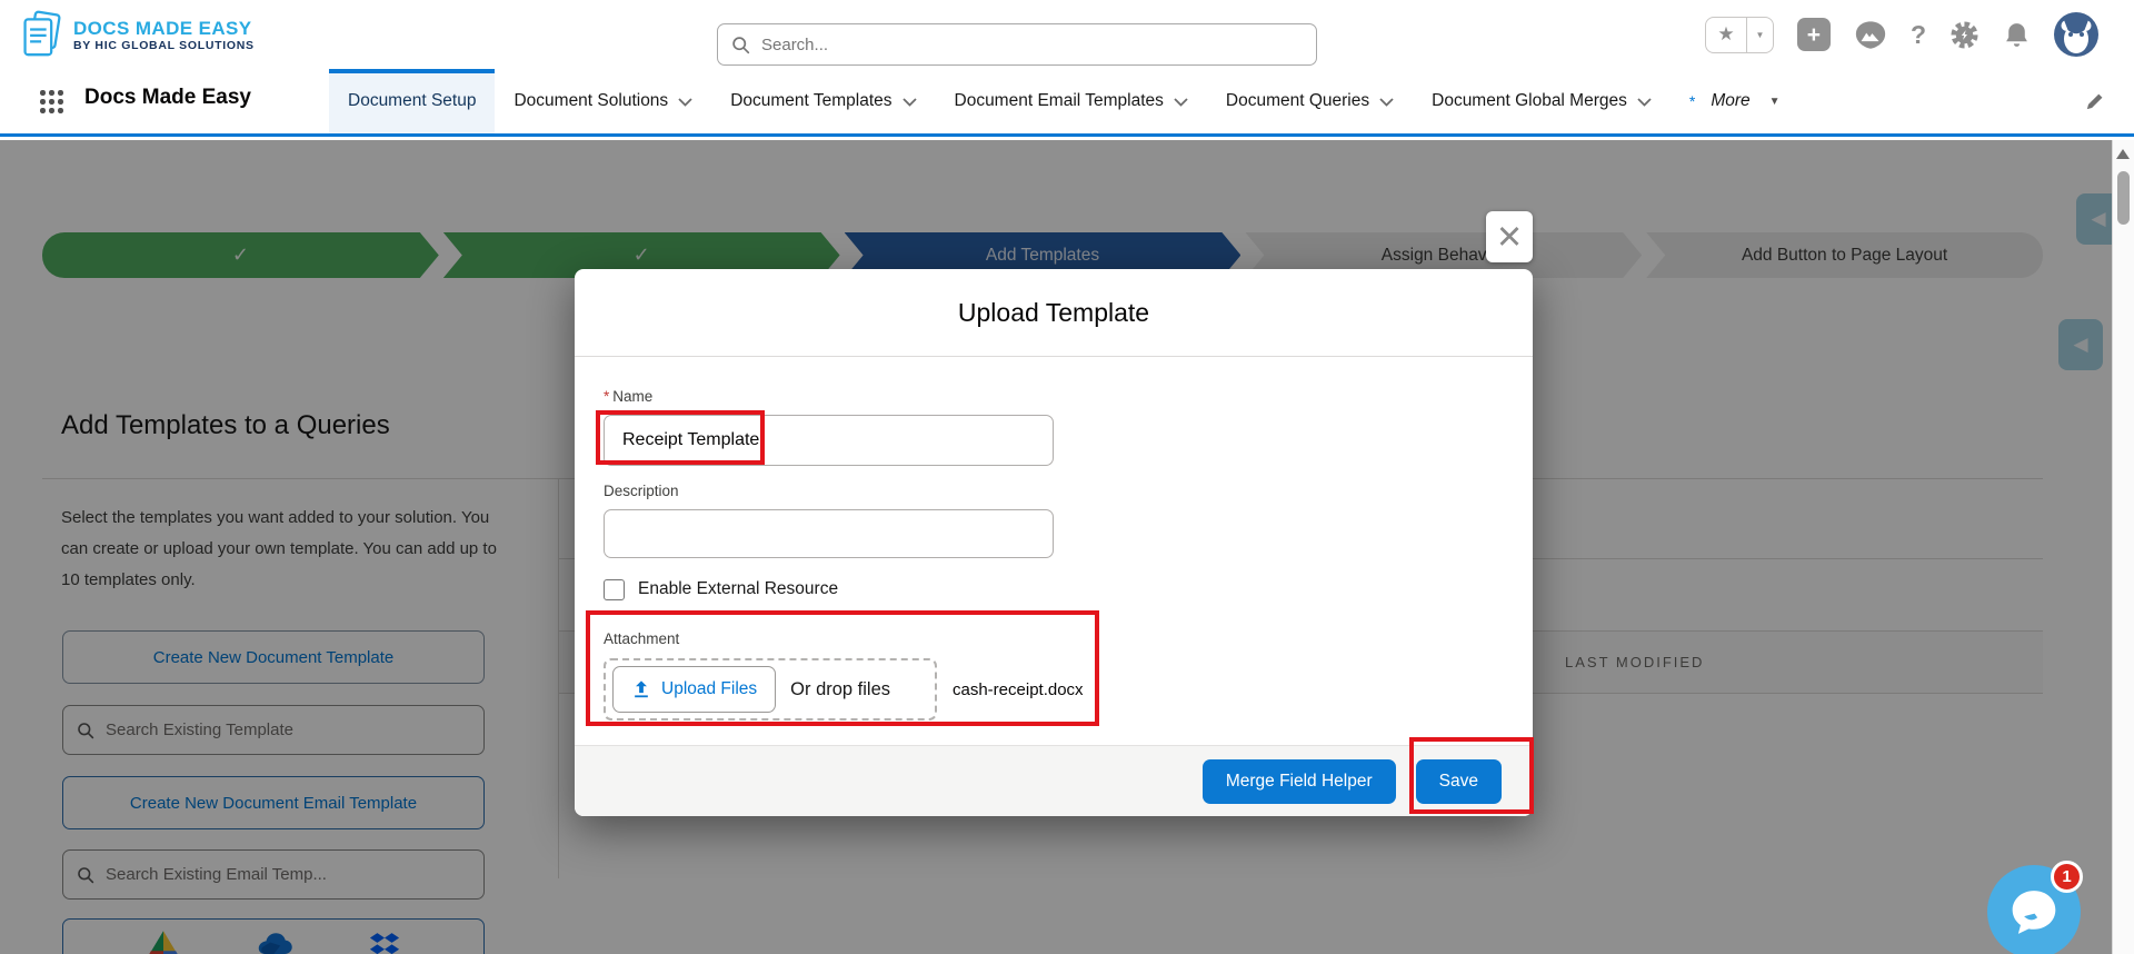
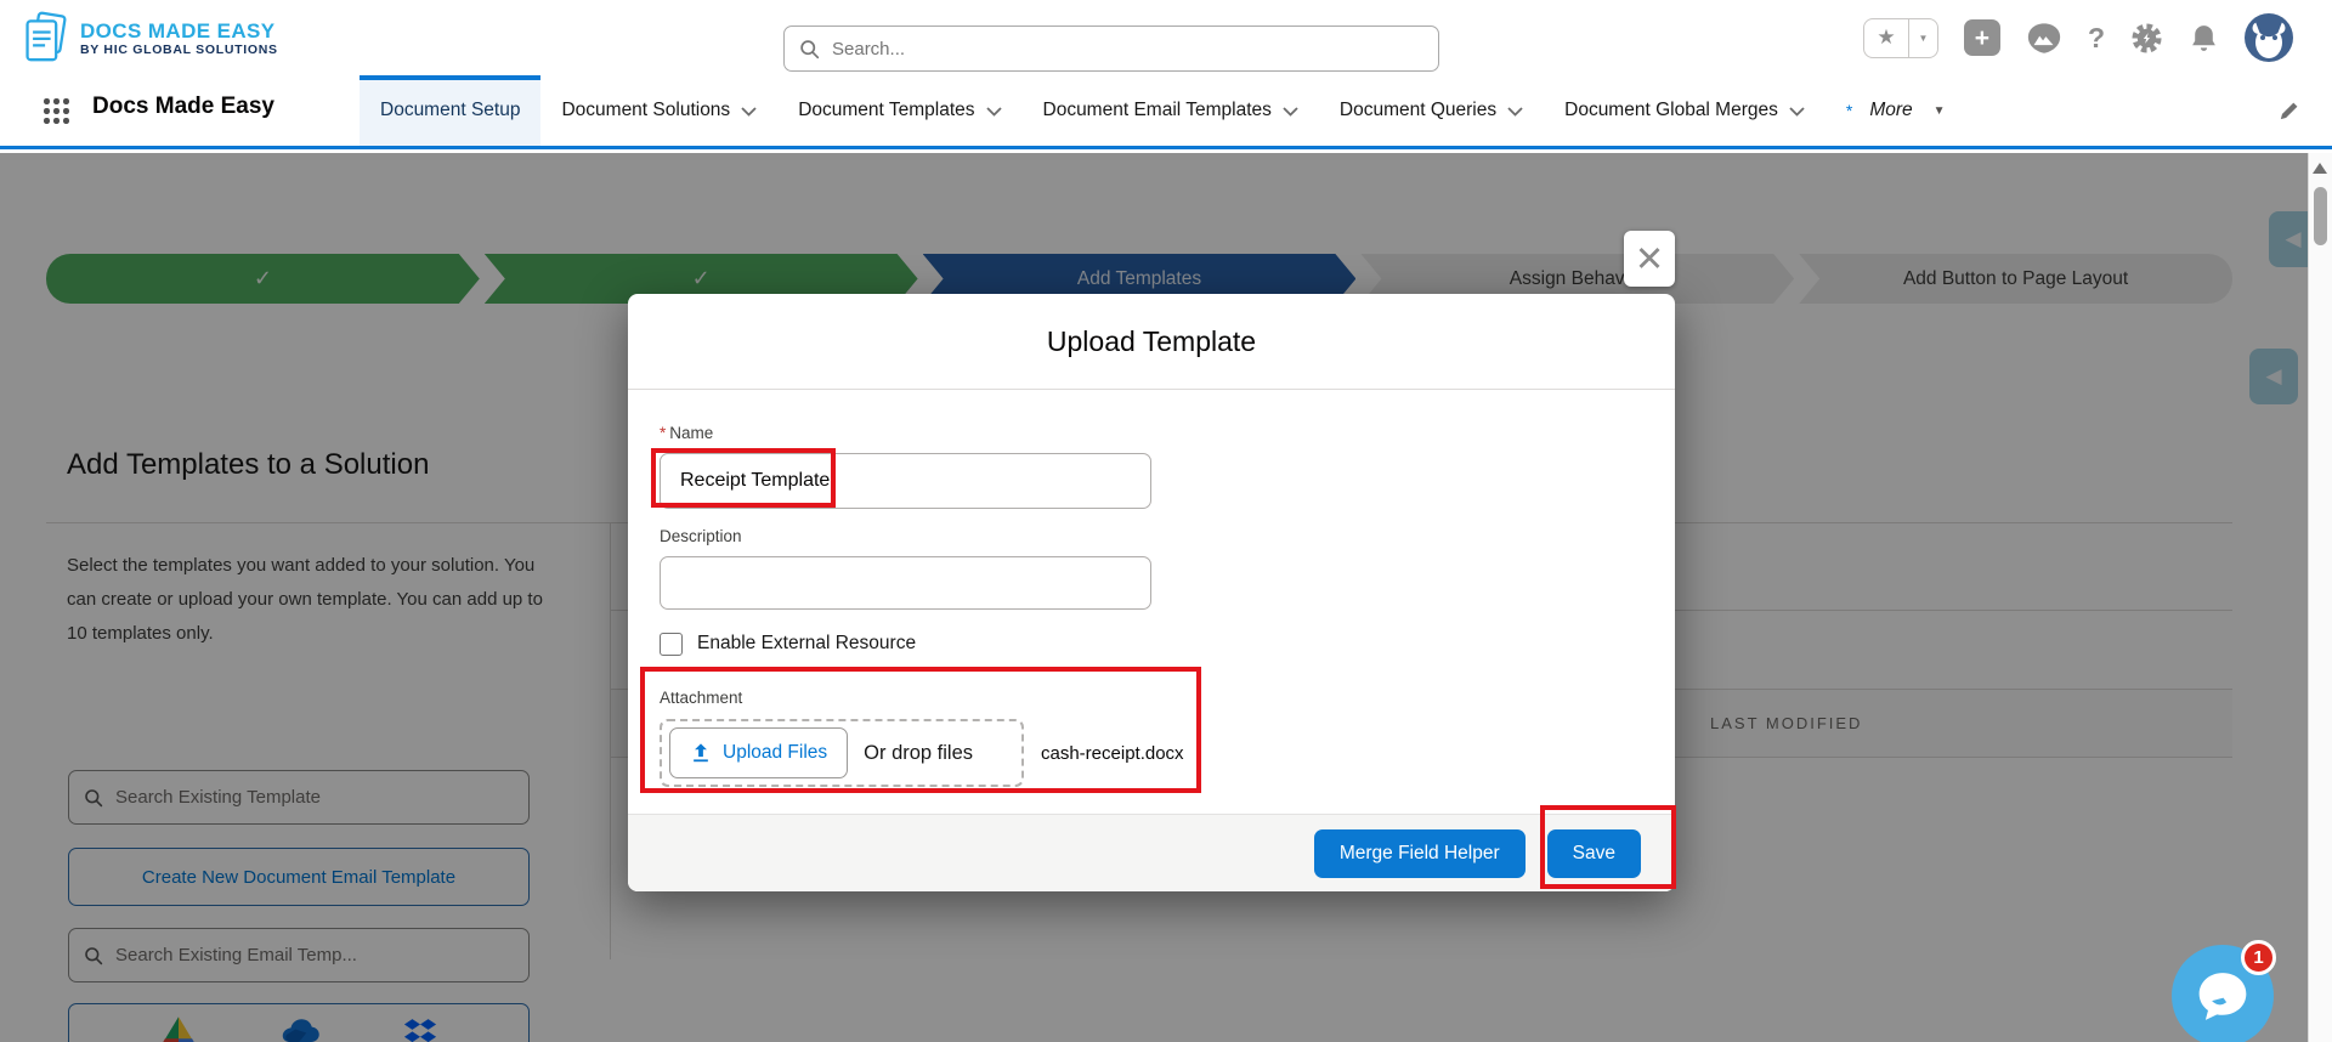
  DOCS MADE EASY
  BY HIC GLOBAL SOLUTIONS
  Search...
  ★
  ▼
  +
  ?
  Docs Made Easy
  Document Setup
  Document Solutions
  Document Templates
  Document Email Templates
  Document Queries
  Document Global Merges
  *
  More
  ▼
  ✓
  ✓
  Add Templates
  Assign Behav
  Add Button to Page Layout
- Add Templates to a Queries
+ Add Templates to a Solution
  Select the templates you want added to your solution. You can create or upload your own template. You can add up to 10 templates only.
- Create New Document Template
  Search Existing Template
  Create New Document Email Template
  Search Existing Email Temp...
  LAST MODIFIED
  ◀
  ◀
  Upload Template
  * Name
  Receipt Template
  Description
  Enable External Resource
  Attachment
  Upload Files
  Or drop files
  cash-receipt.docx
  Merge Field Helper
  Save
  ✕
  1
